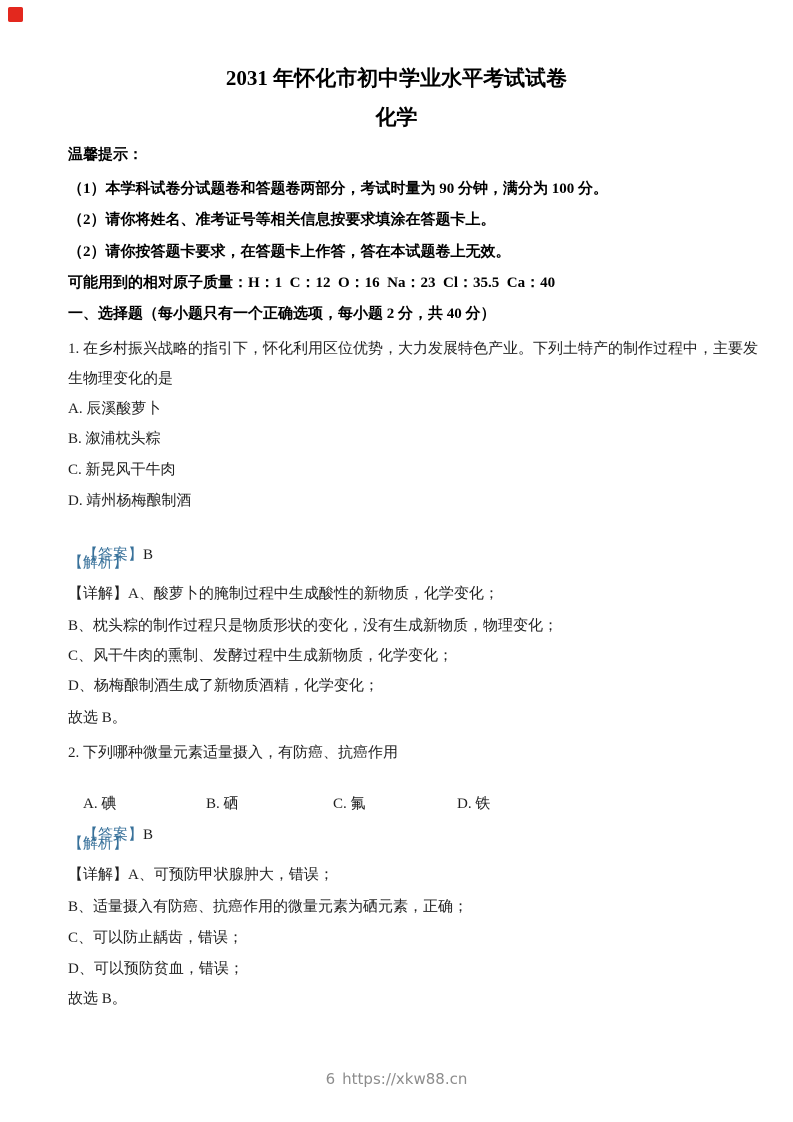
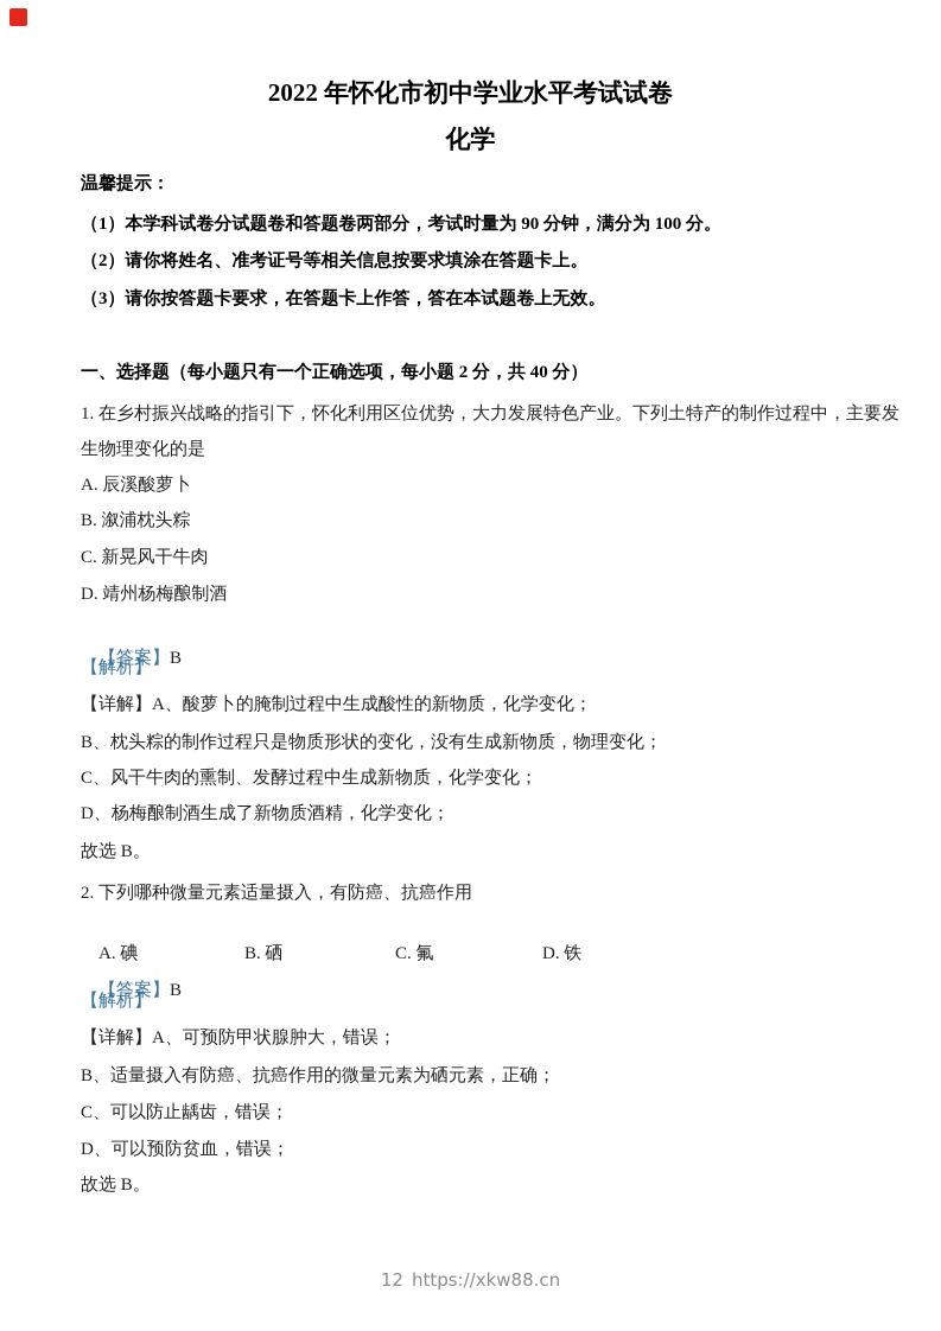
- 2031 年怀化市初中学业水平考试试卷
+ 2022 年怀化市初中学业水平考试试卷
  化学
  温馨提示：
  （1）本学科试卷分试题卷和答题卷两部分，考试时量为 90 分钟，满分为 100 分。
  （2）请你将姓名、准考证号等相关信息按要求填涂在答题卡上。
- （2）请你按答题卡要求，在答题卡上作答，答在本试题卷上无效。
+ （3）请你按答题卡要求，在答题卡上作答，答在本试题卷上无效。
- 可能用到的相对原子质量：H：1 C：12 O：16 Na：23 Cl：35.5 Ca：40
  一、选择题（每小题只有一个正确选项，每小题 2 分，共 40 分）
  1. 在乡村振兴战略的指引下，怀化利用区位优势，大力发展特色产业。下列土特产的制作过程中，主要发
  生物理变化的是
  A. 辰溪酸萝卜
  B. 溆浦枕头粽
  C. 新晃风干牛肉
  D. 靖州杨梅酿制酒
  【答案】B
  【解析】
  【详解】A、酸萝卜的腌制过程中生成酸性的新物质，化学变化；
  B、枕头粽的制作过程只是物质形状的变化，没有生成新物质，物理变化；
  C、风干牛肉的熏制、发酵过程中生成新物质，化学变化；
  D、杨梅酿制酒生成了新物质酒精，化学变化；
  故选 B。
  2. 下列哪种微量元素适量摄入，有防癌、抗癌作用
  A. 碘 B. 硒 C. 氟 D. 铁
  【答案】B
  【解析】
  【详解】A、可预防甲状腺肿大，错误；
  B、适量摄入有防癌、抗癌作用的微量元素为硒元素，正确；
  C、可以防止龋齿，错误；
  D、可以预防贫血，错误；
  故选 B。
- 6
+ 12
  https://xkw88.cn
